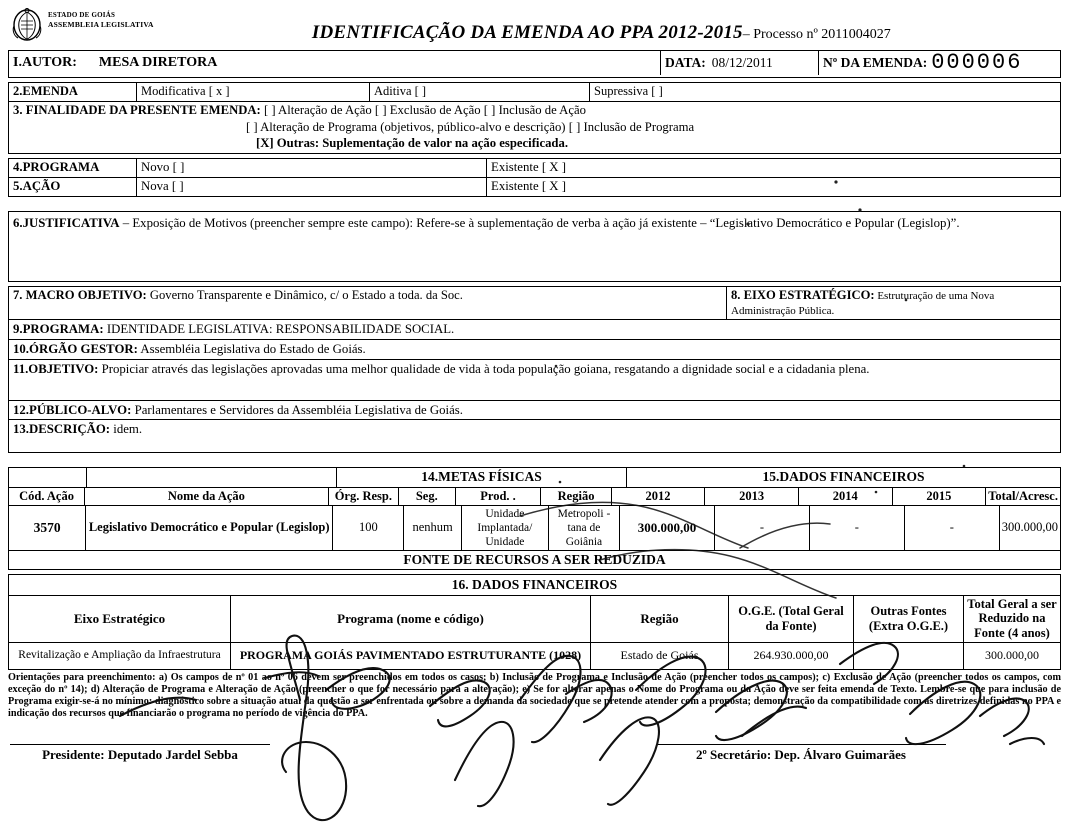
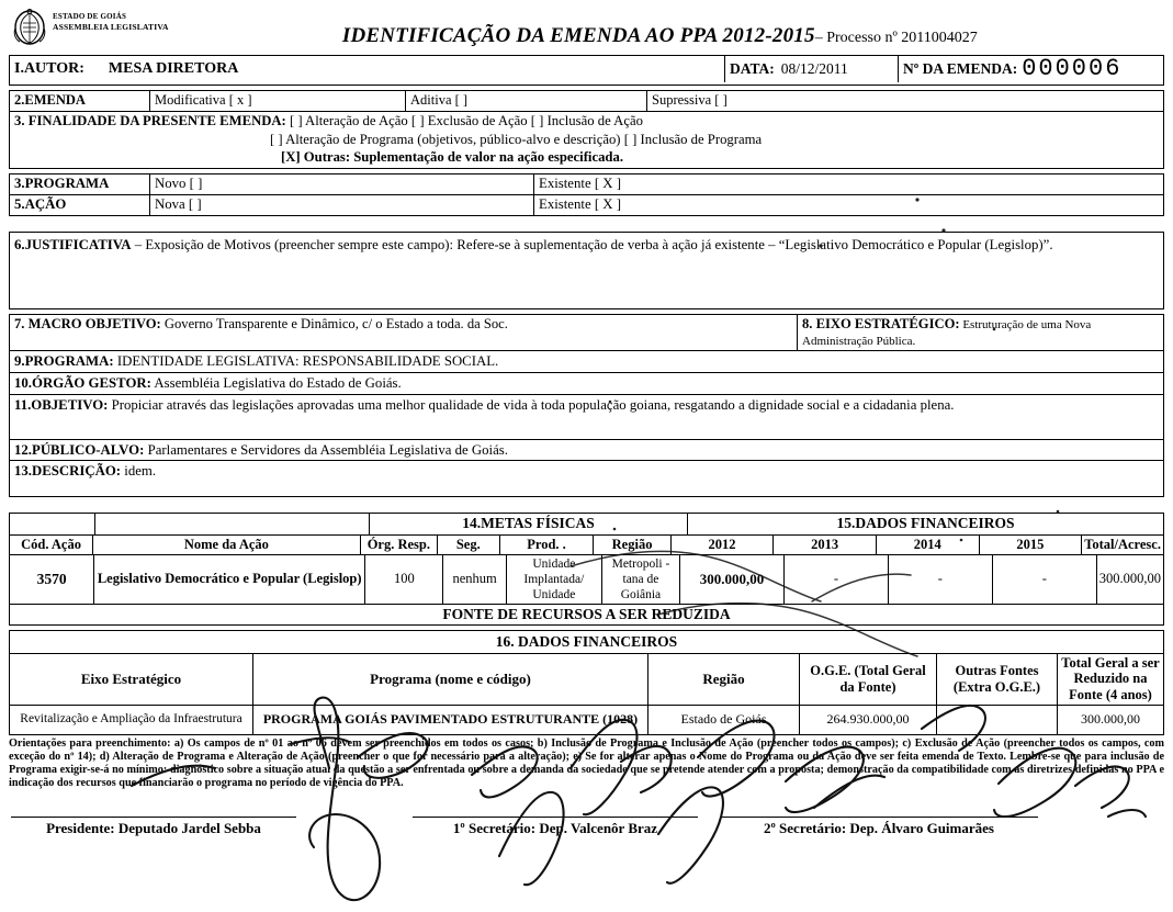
  ESTADO DE GOIÁS
  ASSEMBLEIA LEGISLATIVA
  IDENTIFICAÇÃO DA EMENDA AO PPA 2012-2015– Processo nº 2011004027
  I.AUTOR:
  MESA DIRETORA
  DATA:
  08/12/2011
  Nº DA EMENDA:
  000006
  2.EMENDA
  Modificativa [ x ]
  Aditiva [ ]
  Supressiva [ ]
  3. FINALIDADE DA PRESENTE EMENDA: [ ] Alteração de Ação [ ] Exclusão de Ação [ ] Inclusão de Ação
  [ ] Alteração de Programa (objetivos, público-alvo e descrição) [ ] Inclusão de Programa
  [X] Outras: Suplementação de valor na ação especificada.
- 4.PROGRAMA
+ 3.PROGRAMA
  Novo [ ]
  Existente [ X ]
  5.AÇÃO
  Nova [ ]
  Existente [ X ]
  6.JUSTIFICATIVA – Exposição de Motivos (preencher sempre este campo): Refere-se à suplementação de verba à ação já existente – “Legislativo Democrático e Popular (Legislop)”.
  7. MACRO OBJETIVO: Governo Transparente e Dinâmico, c/ o Estado a toda. da Soc.
  8. EIXO ESTRATÉGICO: Estruturação de uma Nova Administração Pública.
  9.PROGRAMA: IDENTIDADE LEGISLATIVA: RESPONSABILIDADE SOCIAL.
  10.ÓRGÃO GESTOR: Assembléia Legislativa do Estado de Goiás.
  11.OBJETIVO: Propiciar através das legislações aprovadas uma melhor qualidade de vida à toda população goiana, resgatando a dignidade social e a cidadania plena.
  12.PÚBLICO-ALVO: Parlamentares e Servidores da Assembléia Legislativa de Goiás.
  13.DESCRIÇÃO: idem.
  14.METAS FÍSICAS
  15.DADOS FINANCEIROS
  Cód. Ação
  Nome da Ação
  Órg. Resp.
  Seg.
  Prod. .
  Região
  2012
  2013
  2014
  2015
  Total/Acresc.
  3570
  Legislativo Democrático e Popular (Legislop)
  100
  nenhum
  Unidade Implantada/ Unidade
  Metropoli -tana de Goiânia
  300.000,00
  -
  -
  -
  300.000,00
  FONTE DE RECURSOS A SER REDUZIDA
  16. DADOS FINANCEIROS
  Eixo Estratégico
  Programa (nome e código)
  Região
  O.G.E. (Total Geral da Fonte)
  Outras Fontes (Extra O.G.E.)
  Total Geral a ser Reduzido na Fonte (4 anos)
  Revitalização e Ampliação da Infraestrutura
  PROGRM GOIÁS PAVIMENTADO ESTRUTURANTE (108)
  Estado de Goiás
  264.930.000,00
  300.000,00
  Orientações para preenchimento: a) Os campos de nº 01 nº 06 dvem se preenchios em todos os casos; b) Inclusã de Programa e Inclusão de Ação (prencher todos os campos); c) Exclusão d Ação (preencher todos os campos, com exceção do nº 14); d) Alteração de Programa e Alteração de Ação (preencher o que for necessário paa a alteação); e Se for alrar apenas o Nome do Programa ou da Ação dve ser feita emenda de Texto. Lemre-se que para inclusão de Programa exigir-se-á no mínimo:iagnóstico sobre a situação atuala questão a se enfrentada o sobre a demanda da sociedade que se pretende atender cm a proosta; demontração da compatibilidade com as diretrizes defindaso PPA e indicação dos recursos que financiarão o programa no período de viência do PPA.
  Presidente: Deputado Jardel Sebba
+ 1º Secretário: Dep. Valcenôr Braz
  2º Secretário: Dep. Álvaro Guimarães
